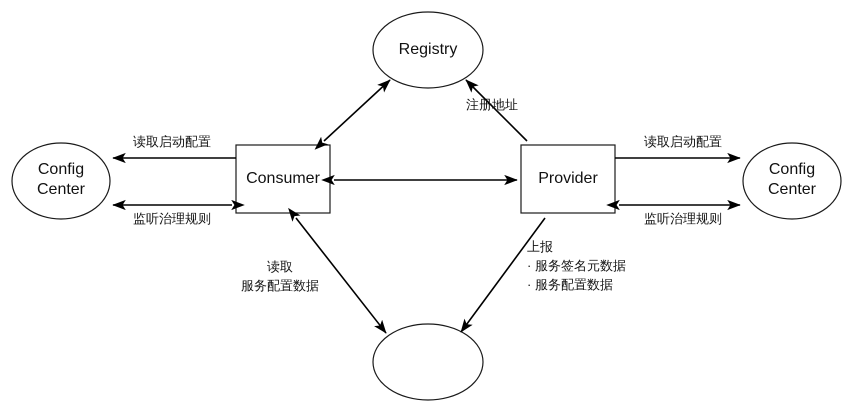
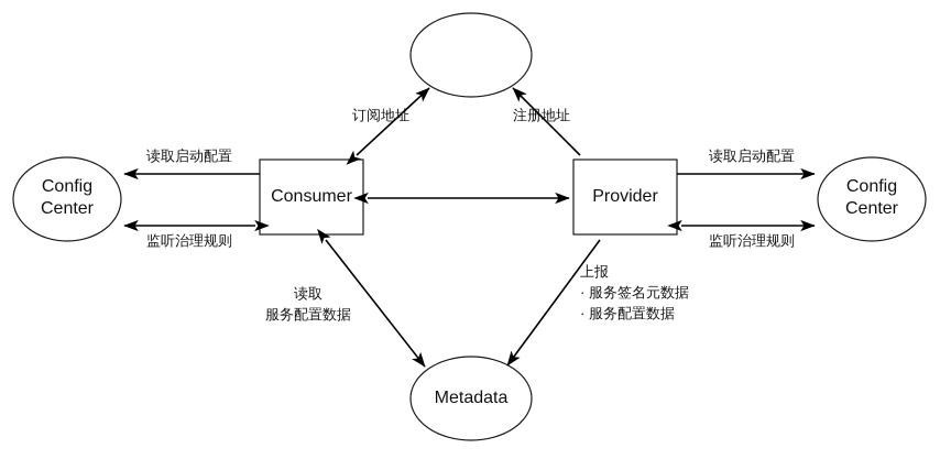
- Registry
  Consumer
  Provider
  Config
  Center
  Config
  Center
+ Metadata
+ 订阅地址
  注册地址
  读取启动配置
  监听治理规则
  读取启动配置
  监听治理规则
  读取
  服务配置数据
  上报
  · 服务签名元数据
  · 服务配置数据
